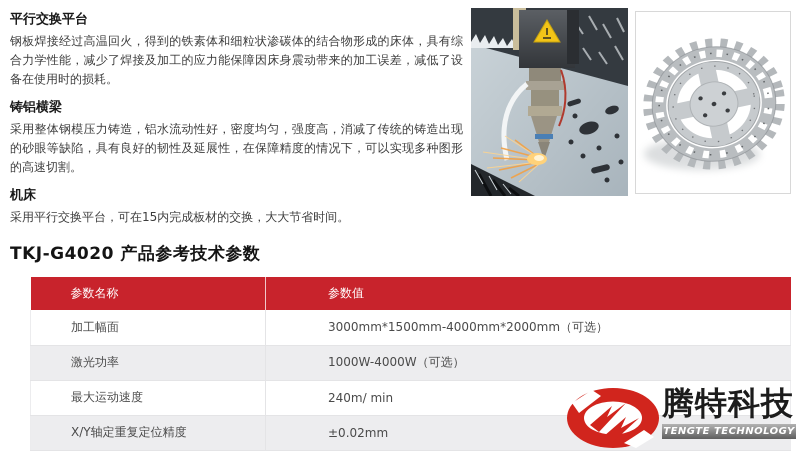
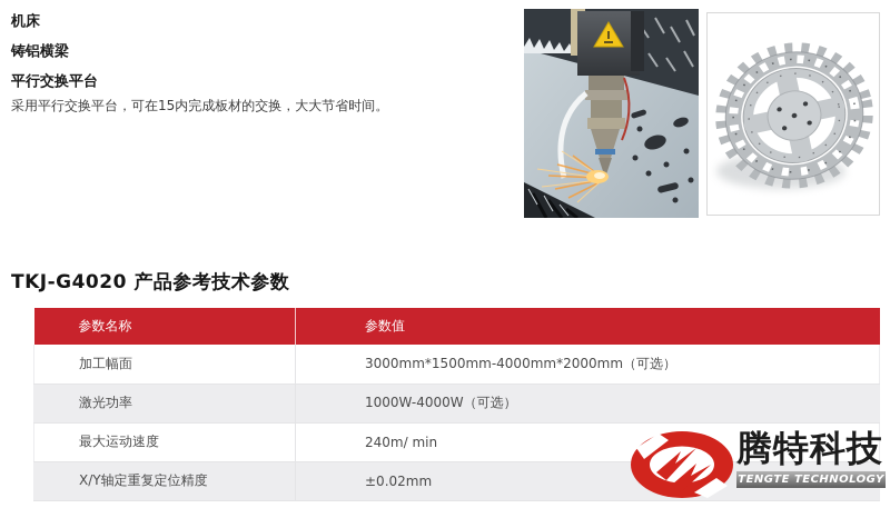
- 平行交换平台
+ 机床
- 钢板焊接经过高温回火，得到的铁素体和细粒状渗碳体的结合物形成的床体，具有综合力学性能，减少了焊接及加工的应力能保障因床身震动带来的加工误差，减低了设备在使用时的损耗。
  铸铝横梁
- 采用整体钢模压力铸造，铝水流动性好，密度均匀，强度高，消减了传统的铸造出现的砂眼等缺陷，具有良好的韧性及延展性，在保障精度的情况下，可以实现多种图形的高速切割。
- 机床
+ 平行交换平台
  采用平行交换平台，可在15内完成板材的交换，大大节省时间。
  TKJ-G4020 产品参考技术参数
  参数名称	参数值
  加工幅面	3000mm*1500mm-4000mm*2000mm（可选）
  激光功率	1000W-4000W（可选）
  最大运动速度	240m/ min
  X/Y轴定重复定位精度	±0.02mm
  腾特科技
  TENGTE TECHNOLOGY
